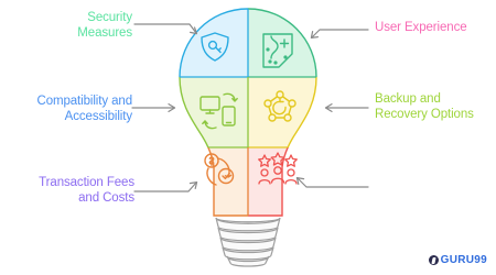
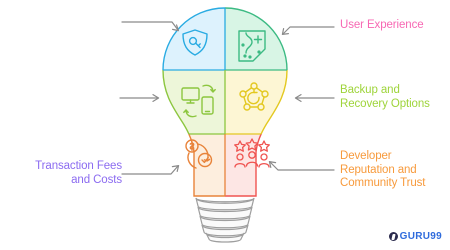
- Security
- Measures
- Compatibility and
- Accessibility
  Transaction Fees
  and Costs
  User Experience
  Backup and
  Recovery Options
+ Developer
+ Reputation and
+ Community Trust
  GURU99
